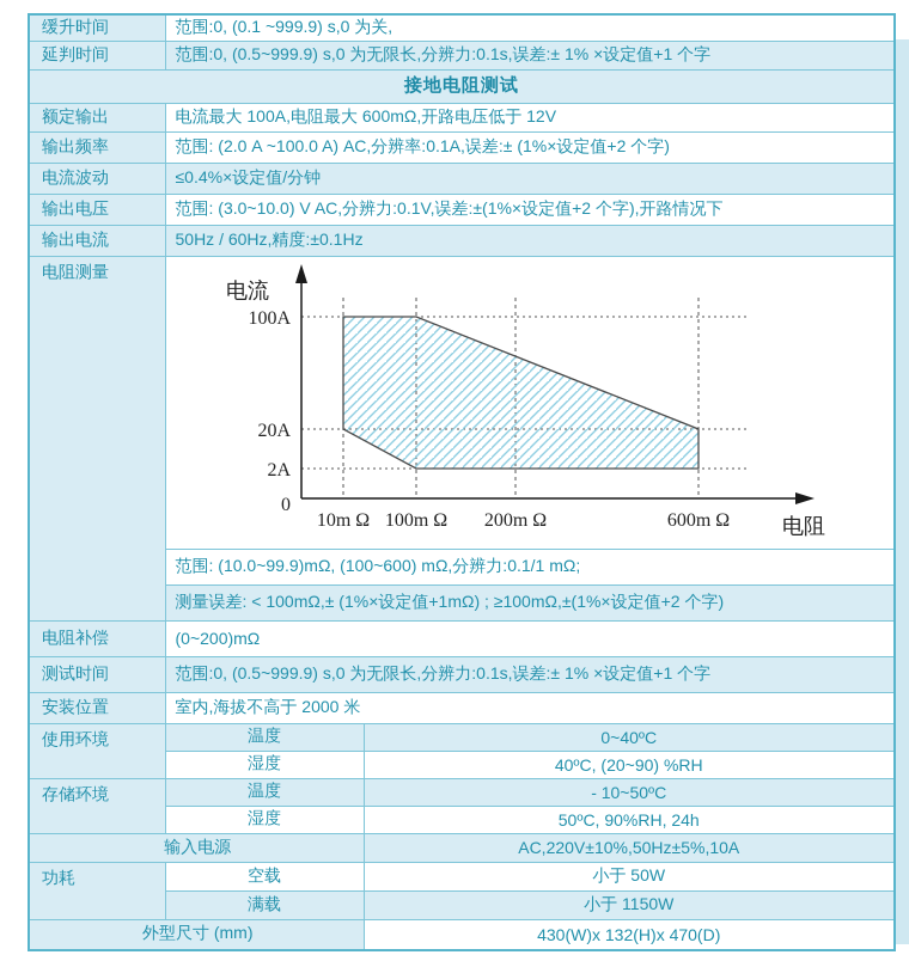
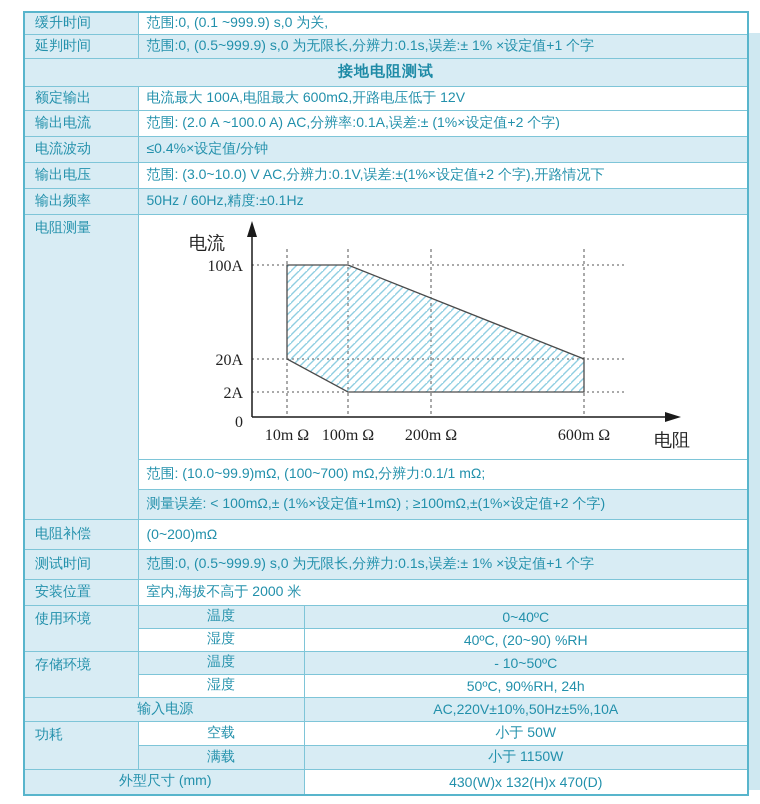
  缓升时间	范围:0, (0.1 ~999.9) s,0 为关,
  延判时间	范围:0, (0.5~999.9) s,0 为无限长,分辨力:0.1s,误差:± 1% ×设定值+1 个字
  接地电阻测试
  额定输出	电流最大 100A,电阻最大 600mΩ,开路电压低于 12V
- 输出频率	范围: (2.0 A ~100.0 A) AC,分辨率:0.1A,误差:± (1%×设定值+2 个字)
+ 输出电流	范围: (2.0 A ~100.0 A) AC,分辨率:0.1A,误差:± (1%×设定值+2 个字)
  电流波动	≤0.4%×设定值/分钟
  输出电压	范围: (3.0~10.0) V AC,分辨力:0.1V,误差:±(1%×设定值+2 个字),开路情况下
- 输出电流	50Hz / 60Hz,精度:±0.1Hz
+ 输出频率	50Hz / 60Hz,精度:±0.1Hz
  电阻测量	电流 100A 20A 2A 0 10m Ω 100m Ω 200m Ω 600m Ω 电阻
- 范围: (10.0~99.9)mΩ, (100~600) mΩ,分辨力:0.1/1 mΩ;
+ 范围: (10.0~99.9)mΩ, (100~700) mΩ,分辨力:0.1/1 mΩ;
  测量误差: < 100mΩ,± (1%×设定值+1mΩ) ; ≥100mΩ,±(1%×设定值+2 个字)
  电阻补偿	(0~200)mΩ
  测试时间	范围:0, (0.5~999.9) s,0 为无限长,分辨力:0.1s,误差:± 1% ×设定值+1 个字
  安装位置	室内,海拔不高于 2000 米
  使用环境	温度	0~40ºC
  湿度	40ºC, (20~90) %RH
  存储环境	温度	- 10~50ºC
  湿度	50ºC, 90%RH, 24h
  输入电源	AC,220V±10%,50Hz±5%,10A
  功耗	空载	小于 50W
  满载	小于 1150W
  外型尺寸 (mm)	430(W)x 132(H)x 470(D)
